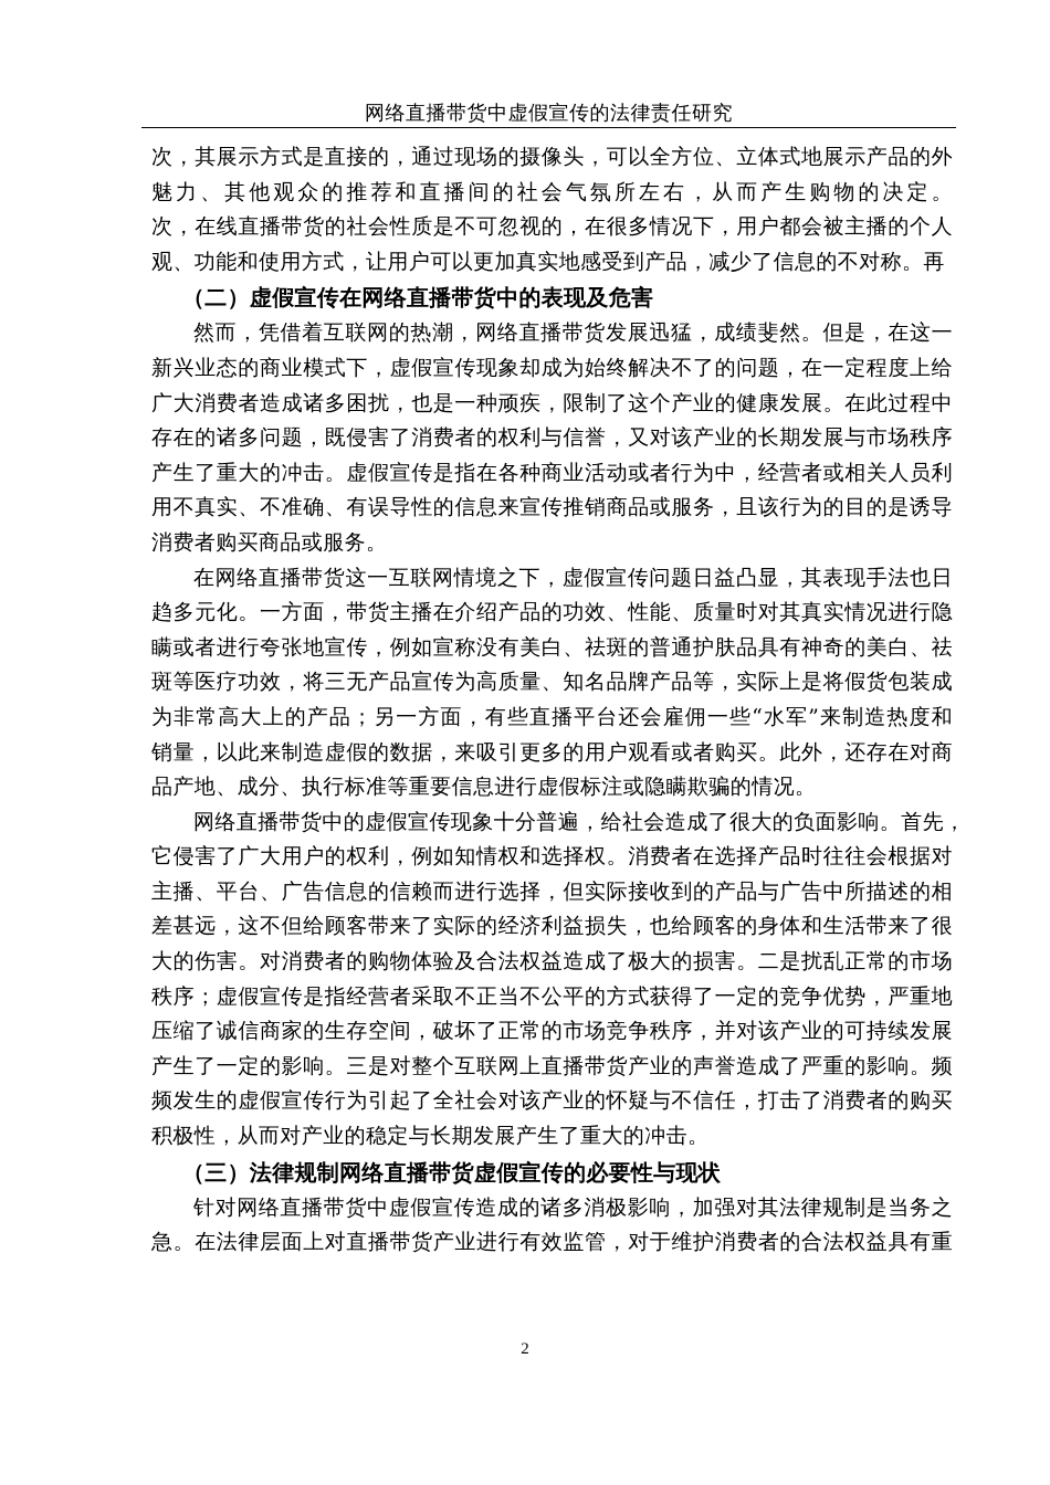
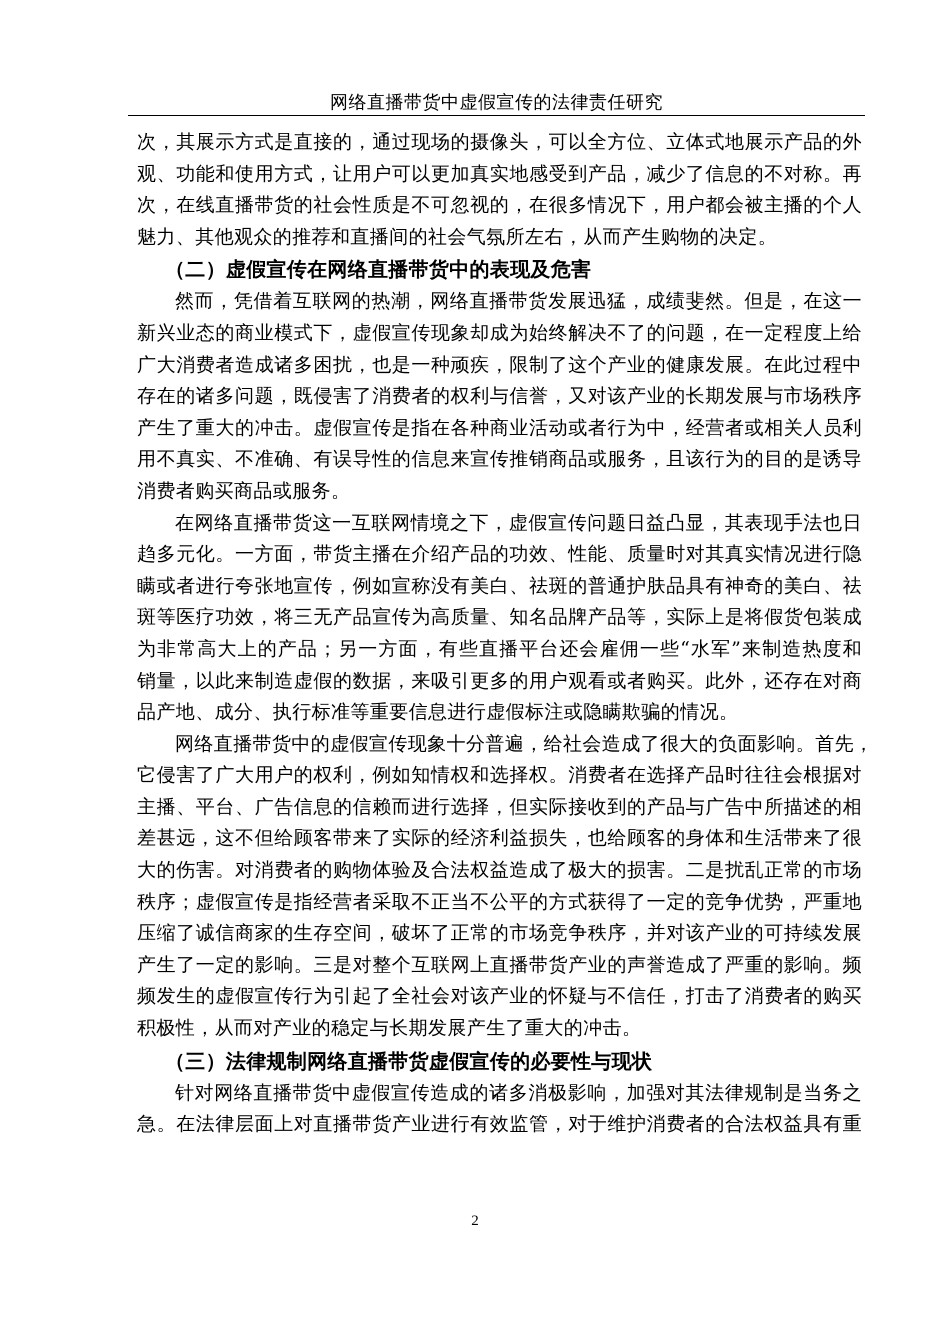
  网络直播带货中虚假宣传的法律责任研究
  次，其展示方式是直接的，通过现场的摄像头，可以全方位、立体式地展示产品的外
- 魅力、其他观众的推荐和直播间的社会气氛所左右，从而产生购物的决定。
+ 观、功能和使用方式，让用户可以更加真实地感受到产品，减少了信息的不对称。再
  次，在线直播带货的社会性质是不可忽视的，在很多情况下，用户都会被主播的个人
- 观、功能和使用方式，让用户可以更加真实地感受到产品，减少了信息的不对称。再
+ 魅力、其他观众的推荐和直播间的社会气氛所左右，从而产生购物的决定。
  （二）虚假宣传在网络直播带货中的表现及危害
  然而，凭借着互联网的热潮，网络直播带货发展迅猛，成绩斐然。但是，在这一
  新兴业态的商业模式下，虚假宣传现象却成为始终解决不了的问题，在一定程度上给
  广大消费者造成诸多困扰，也是一种顽疾，限制了这个产业的健康发展。在此过程中
  存在的诸多问题，既侵害了消费者的权利与信誉，又对该产业的长期发展与市场秩序
  产生了重大的冲击。虚假宣传是指在各种商业活动或者行为中，经营者或相关人员利
  用不真实、不准确、有误导性的信息来宣传推销商品或服务，且该行为的目的是诱导
  消费者购买商品或服务。
  在网络直播带货这一互联网情境之下，虚假宣传问题日益凸显，其表现手法也日
  趋多元化。一方面，带货主播在介绍产品的功效、性能、质量时对其真实情况进行隐
  瞒或者进行夸张地宣传，例如宣称没有美白、祛斑的普通护肤品具有神奇的美白、祛
  斑等医疗功效，将三无产品宣传为高质量、知名品牌产品等，实际上是将假货包装成
  为非常高大上的产品；另一方面，有些直播平台还会雇佣一些“水军”来制造热度和
  销量，以此来制造虚假的数据，来吸引更多的用户观看或者购买。此外，还存在对商
  品产地、成分、执行标准等重要信息进行虚假标注或隐瞒欺骗的情况。
  网络直播带货中的虚假宣传现象十分普遍，给社会造成了很大的负面影响。首先，
  它侵害了广大用户的权利，例如知情权和选择权。消费者在选择产品时往往会根据对
  主播、平台、广告信息的信赖而进行选择，但实际接收到的产品与广告中所描述的相
  差甚远，这不但给顾客带来了实际的经济利益损失，也给顾客的身体和生活带来了很
  大的伤害。对消费者的购物体验及合法权益造成了极大的损害。二是扰乱正常的市场
  秩序；虚假宣传是指经营者采取不正当不公平的方式获得了一定的竞争优势，严重地
  压缩了诚信商家的生存空间，破坏了正常的市场竞争秩序，并对该产业的可持续发展
  产生了一定的影响。三是对整个互联网上直播带货产业的声誉造成了严重的影响。频
  频发生的虚假宣传行为引起了全社会对该产业的怀疑与不信任，打击了消费者的购买
  积极性，从而对产业的稳定与长期发展产生了重大的冲击。
  （三）法律规制网络直播带货虚假宣传的必要性与现状
  针对网络直播带货中虚假宣传造成的诸多消极影响，加强对其法律规制是当务之
  急。在法律层面上对直播带货产业进行有效监管，对于维护消费者的合法权益具有重
  2
